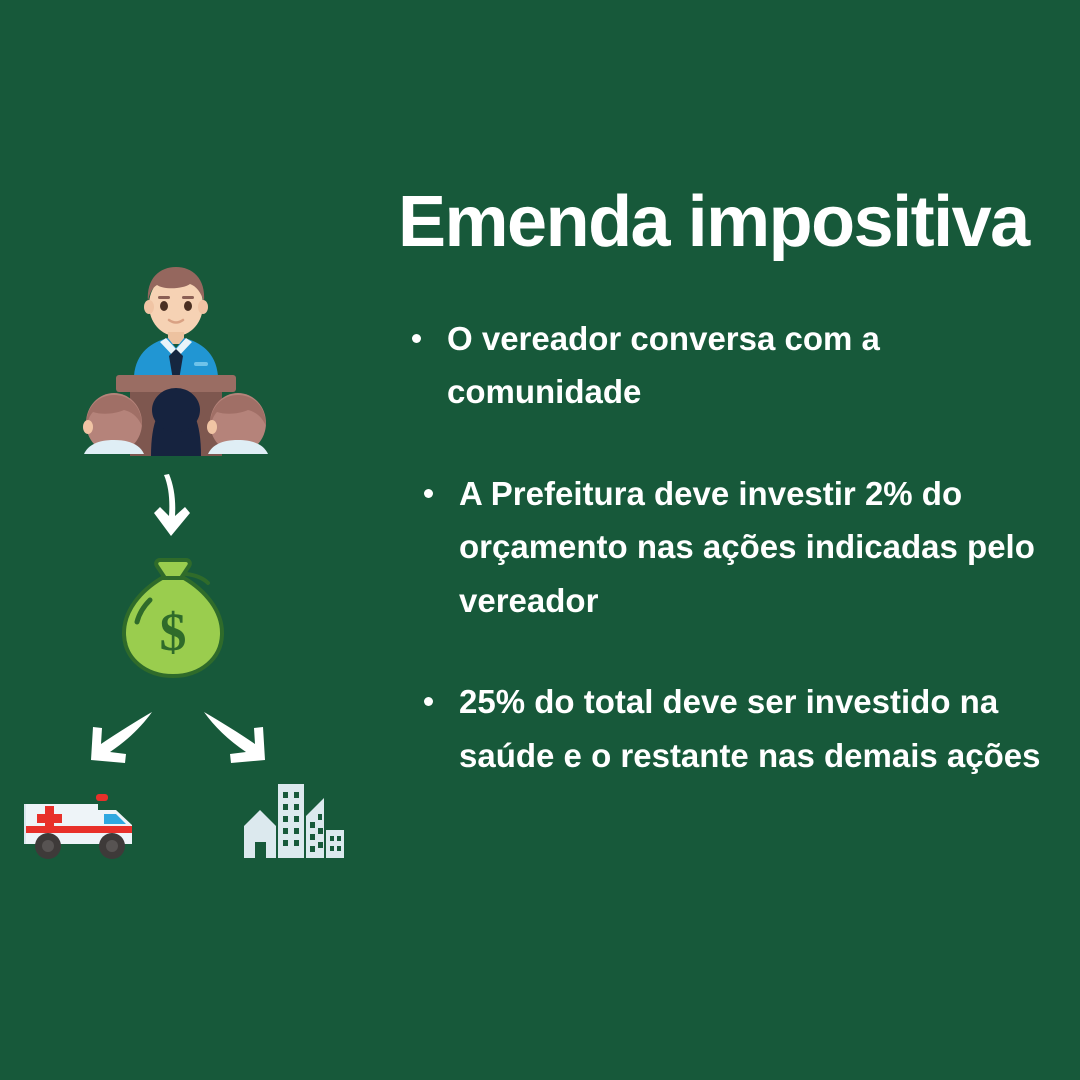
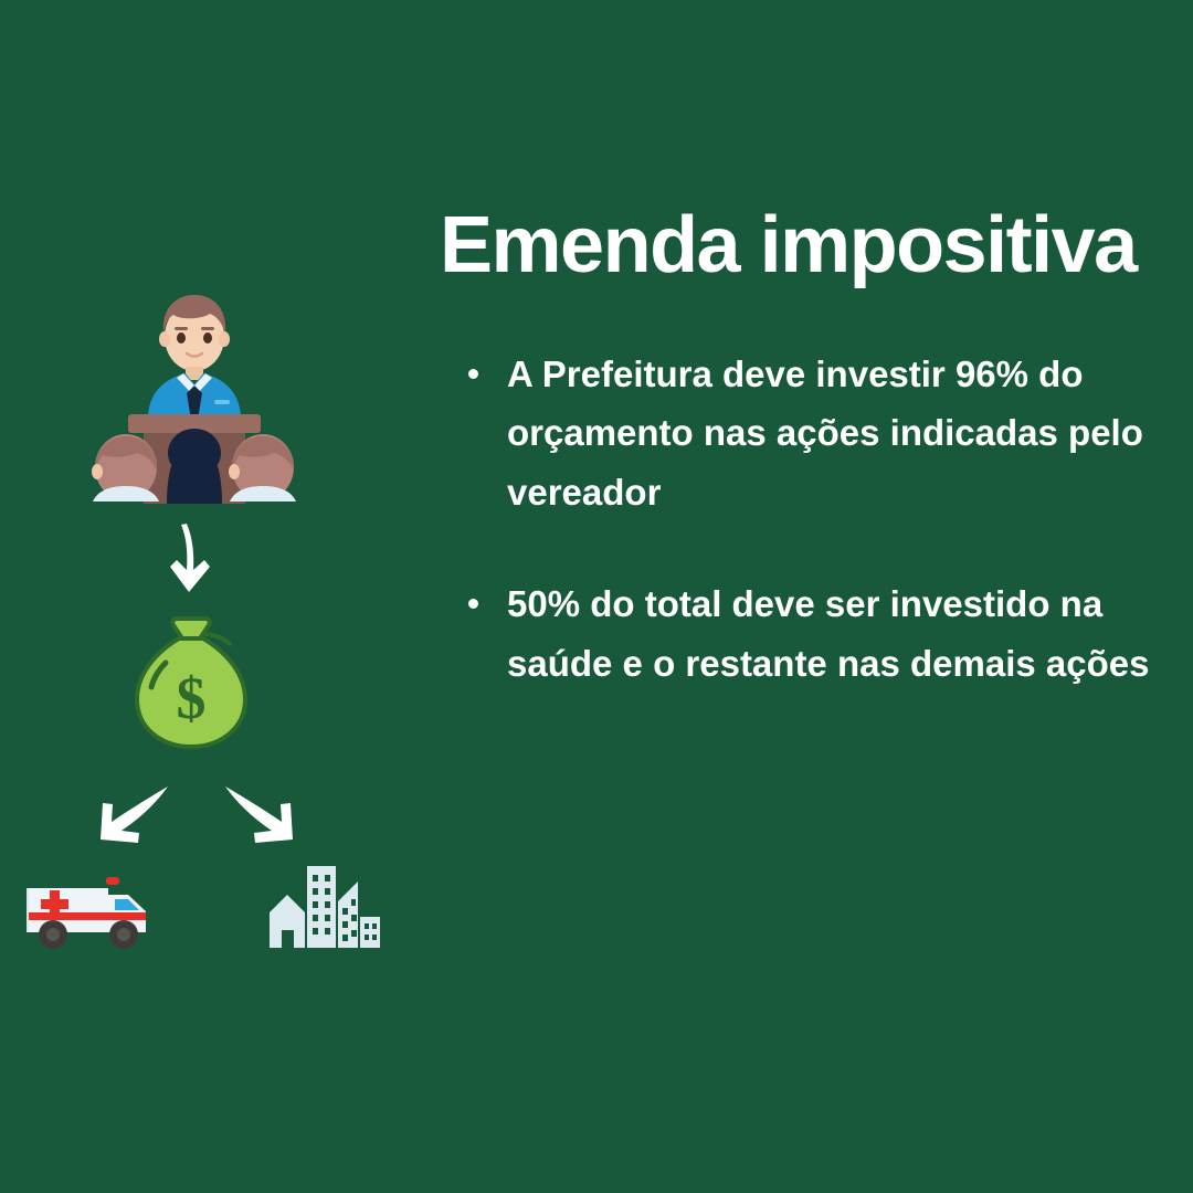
  $
  Emenda impositiva
- O vereador conversa com a comunidade
- A Prefeitura deve investir 2% do orçamento nas ações indicadas pelo vereador
+ A Prefeitura deve investir 96% do orçamento nas ações indicadas pelo vereador
- 25% do total deve ser investido na saúde e o restante nas demais ações
+ 50% do total deve ser investido na saúde e o restante nas demais ações
